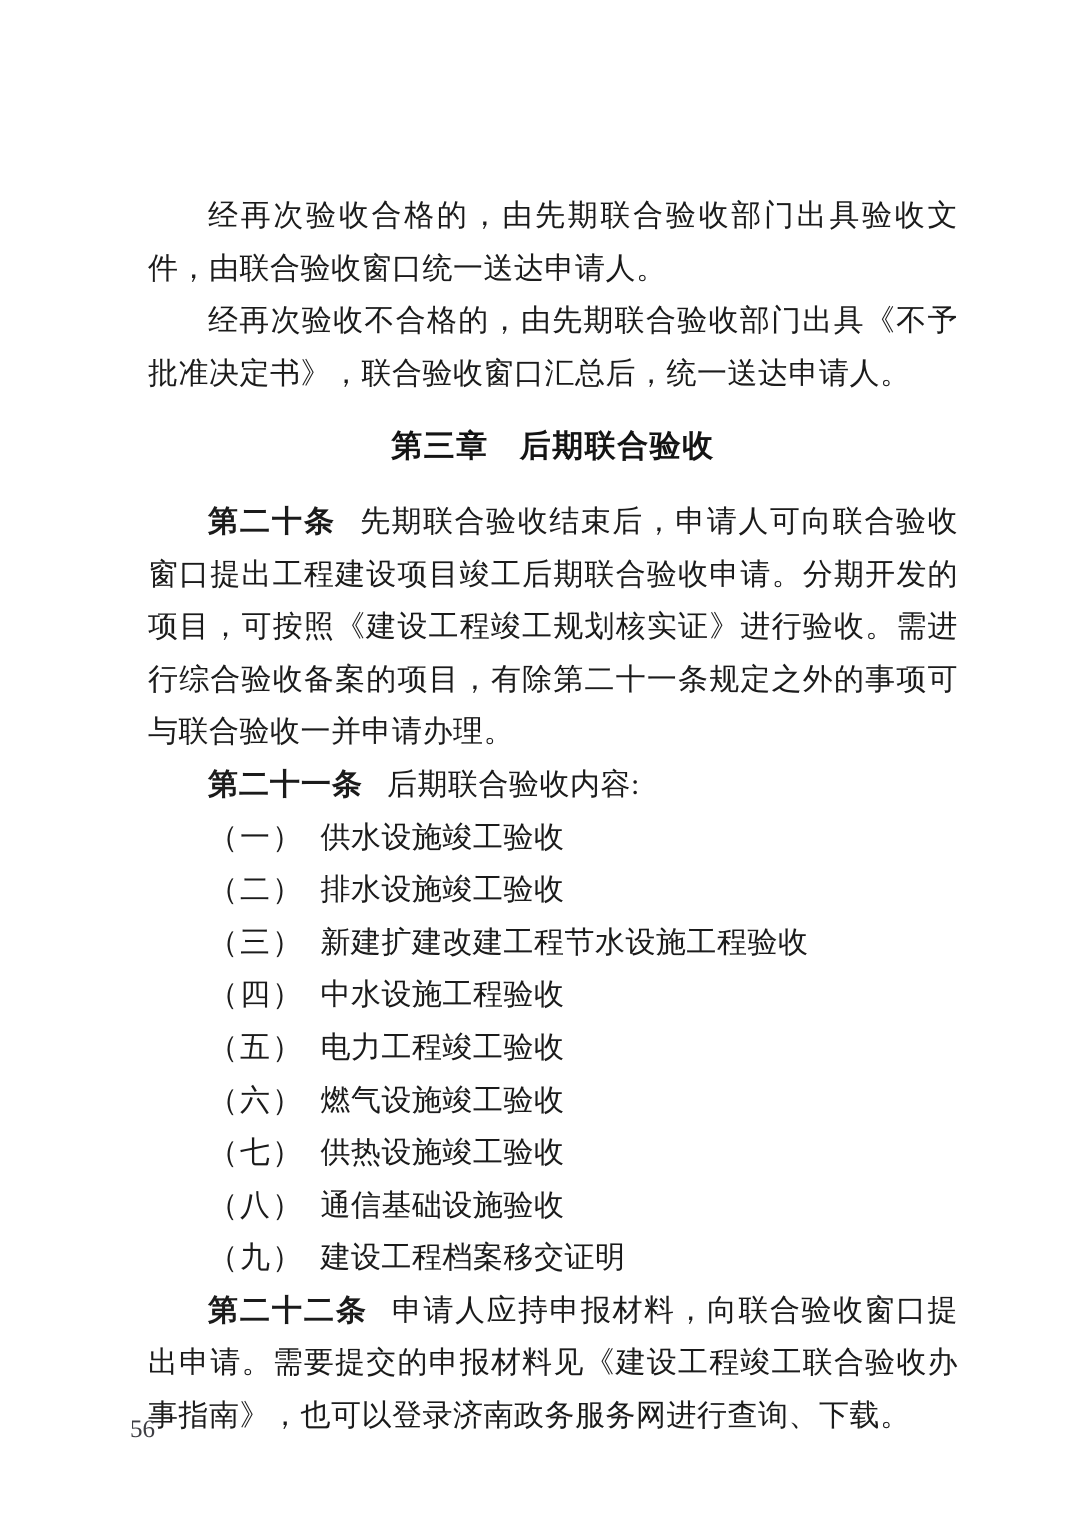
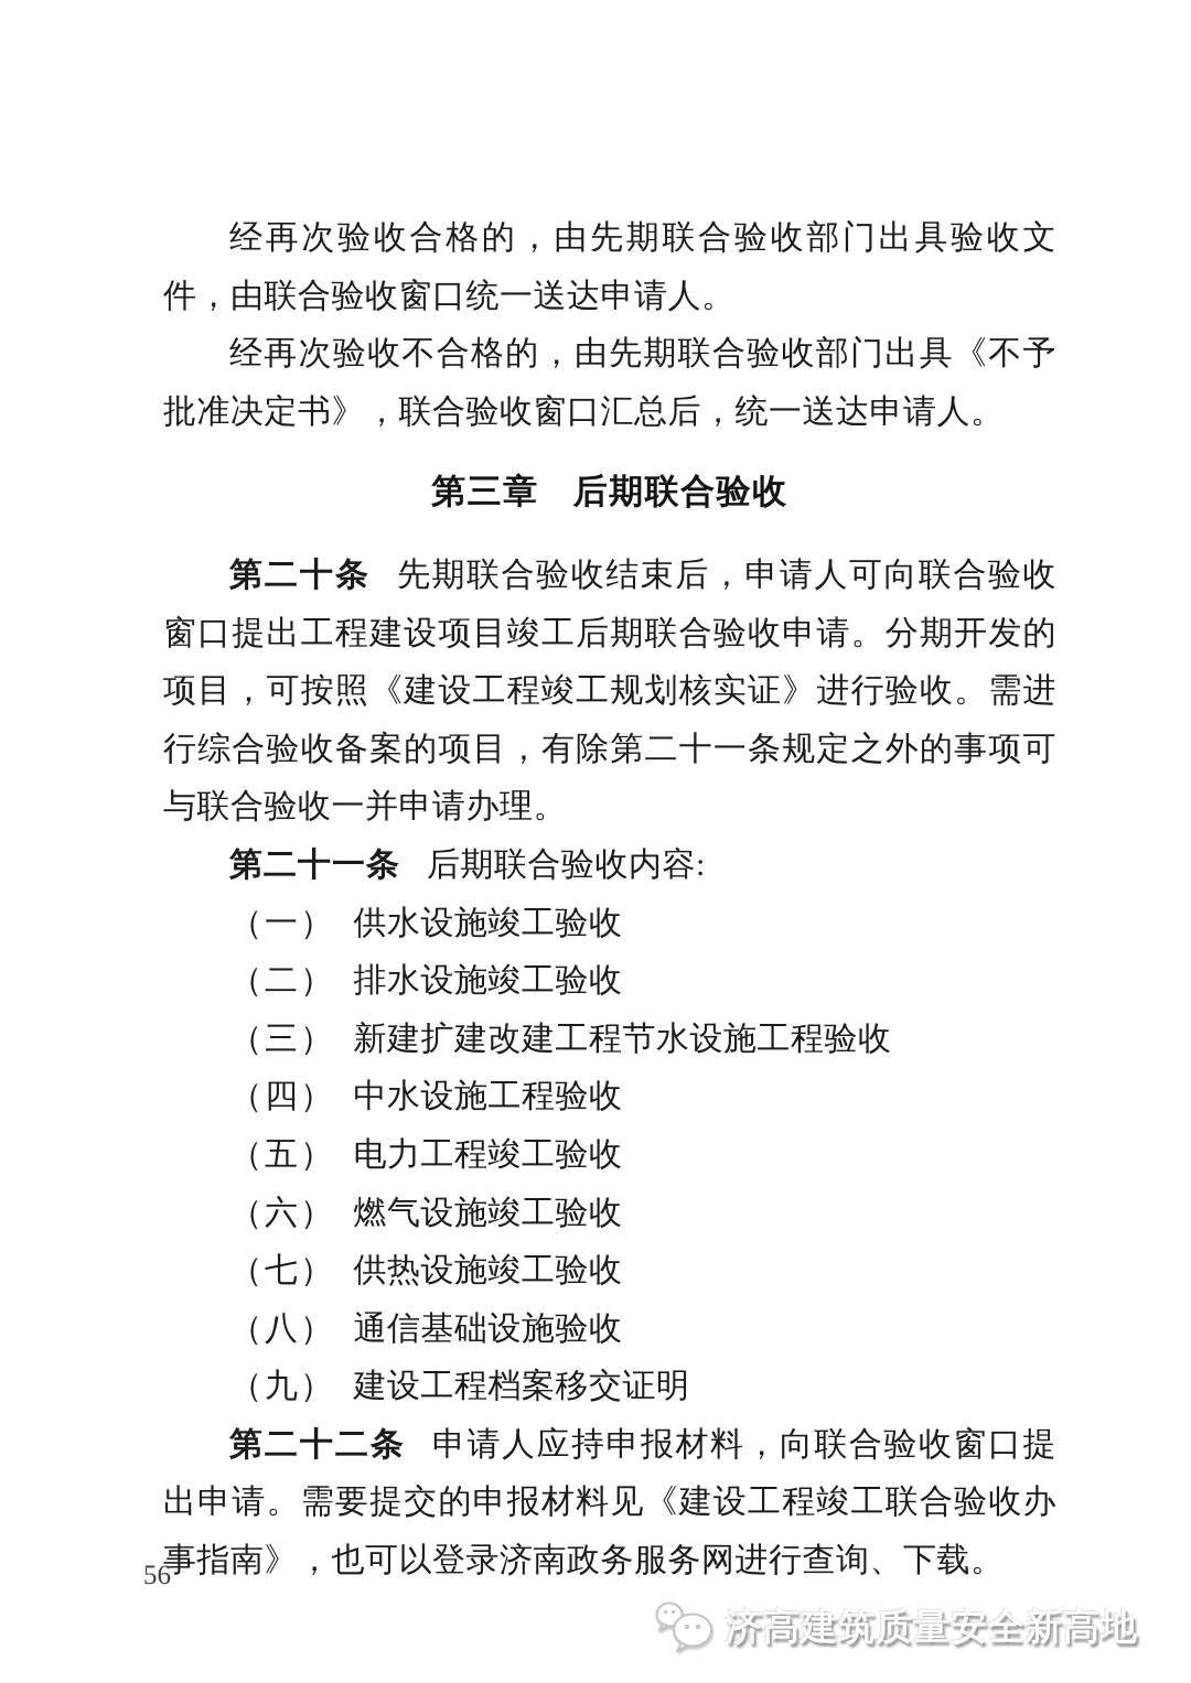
  经再次验收合格的，由先期联合验收部门出具验收文件，由联合验收窗口统一送达申请人。
  经再次验收不合格的，由先期联合验收部门出具《不予批准决定书》，联合验收窗口汇总后，统一送达申请人。
  第三章 后期联合验收
  第二十条 先期联合验收结束后，申请人可向联合验收窗口提出工程建设项目竣工后期联合验收申请。分期开发的项目，可按照《建设工程竣工规划核实证》进行验收。需进行综合验收备案的项目，有除第二十一条规定之外的事项可与联合验收一并申请办理。
  第二十一条 后期联合验收内容:
  （一） 供水设施竣工验收
  （二） 排水设施竣工验收
  （三） 新建扩建改建工程节水设施工程验收
  （四） 中水设施工程验收
  （五） 电力工程竣工验收
  （六） 燃气设施竣工验收
  （七） 供热设施竣工验收
  （八） 通信基础设施验收
  （九） 建设工程档案移交证明
  第二十二条 申请人应持申报材料，向联合验收窗口提出申请。需要提交的申报材料见《建设工程竣工联合验收办事指南》，也可以登录济南政务服务网进行查询、下载。
  56
+ 济高建筑质量安全新高地
